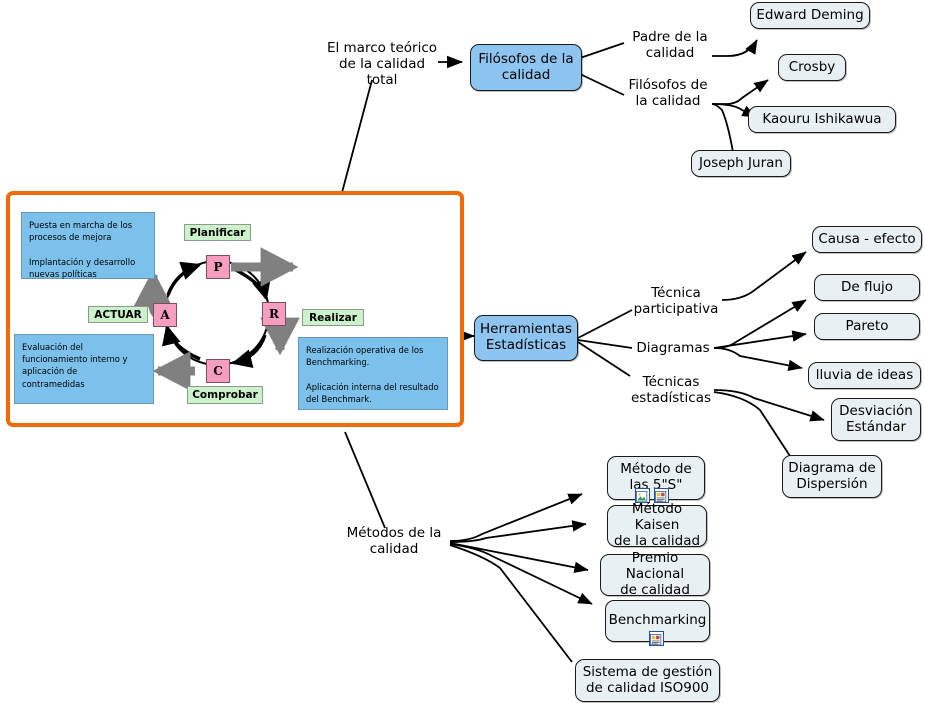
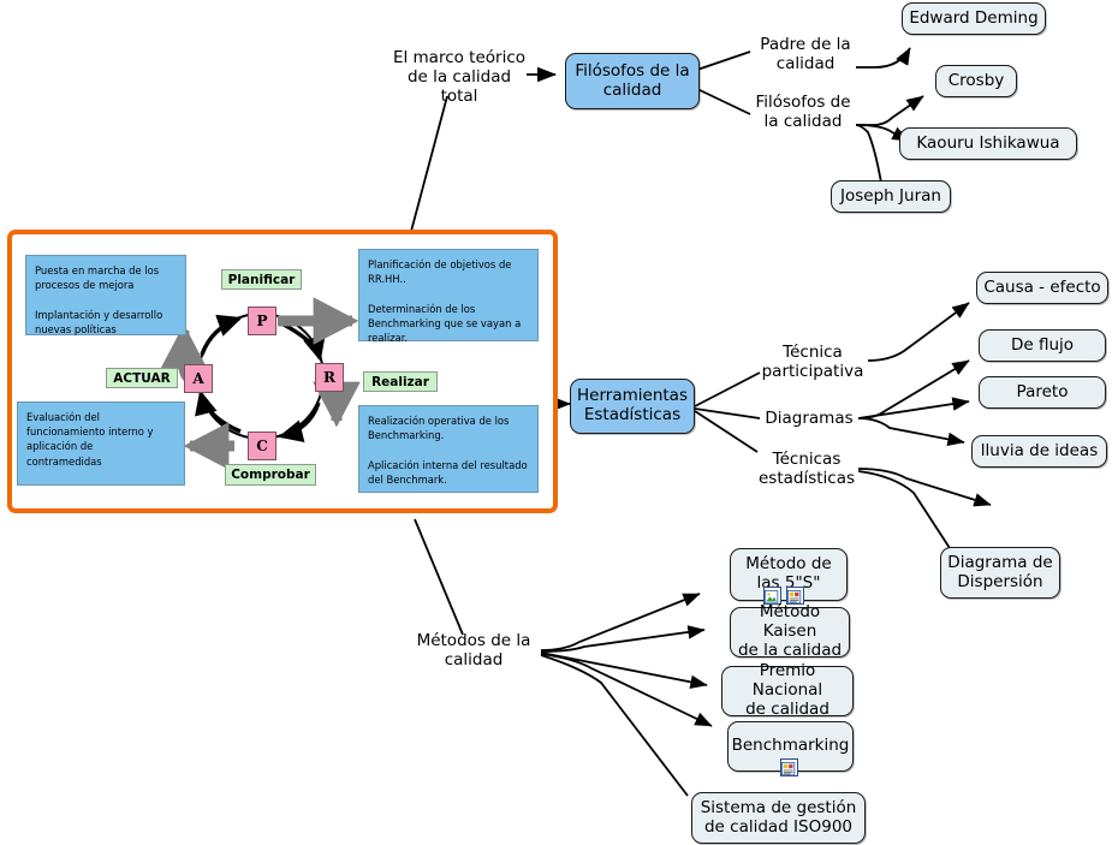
  El marco teórico
  de la calidad total
  Filósofos de la
  calidad
  Padre de la
  calidad
  Filósofos de
  la calidad
  Edward Deming
  Crosby
  Kaouru Ishikawua
  Joseph Juran
  Puesta en marcha de los
  procesos de mejora
  Implantación y desarrollo
  nuevas políticas
  Evaluación del
  funcionamiento interno y
  aplicación de
  contramedidas
+ Planificación de objetivos de
+ RR.HH..
+ Determinación de los
+ Benchmarking que se vayan a
+ realizar.
  Realización operativa de los
  Benchmarking.
  Aplicación interna del resultado
  del Benchmark.
  Planificar
  Realizar
  Comprobar
  ACTUAR
  P
  R
  C
  A
  Herramientas
  Estadísticas
  Técnica
  participativa
  Diagramas
  Técnicas
  estadísticas
  Causa - efecto
  De flujo
  Pareto
  lluvia de ideas
- Desviación
- Estándar
  Diagrama de
  Dispersión
  Métodos de la
  calidad
  Método de
  las 5"S"
  Método Kaisen
  de la calidad
  Premio Nacional
  de calidad
  Benchmarking
  Sistema de gestión
  de calidad ISO900
